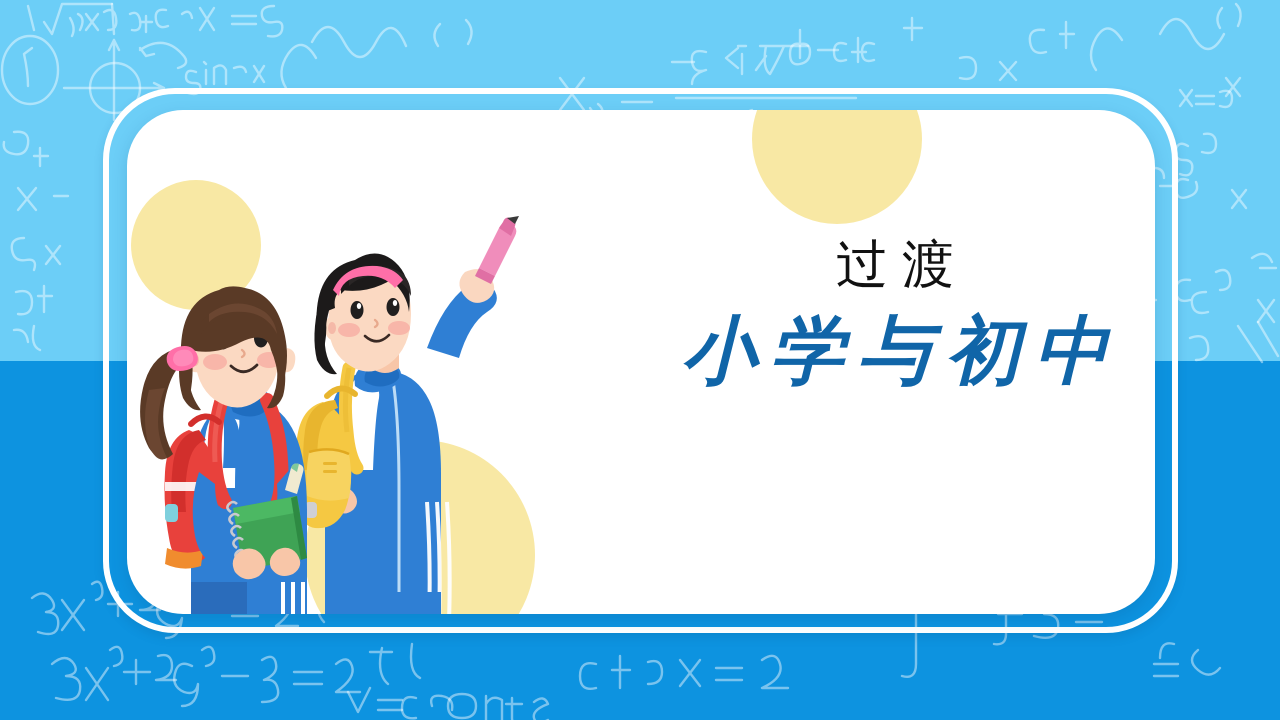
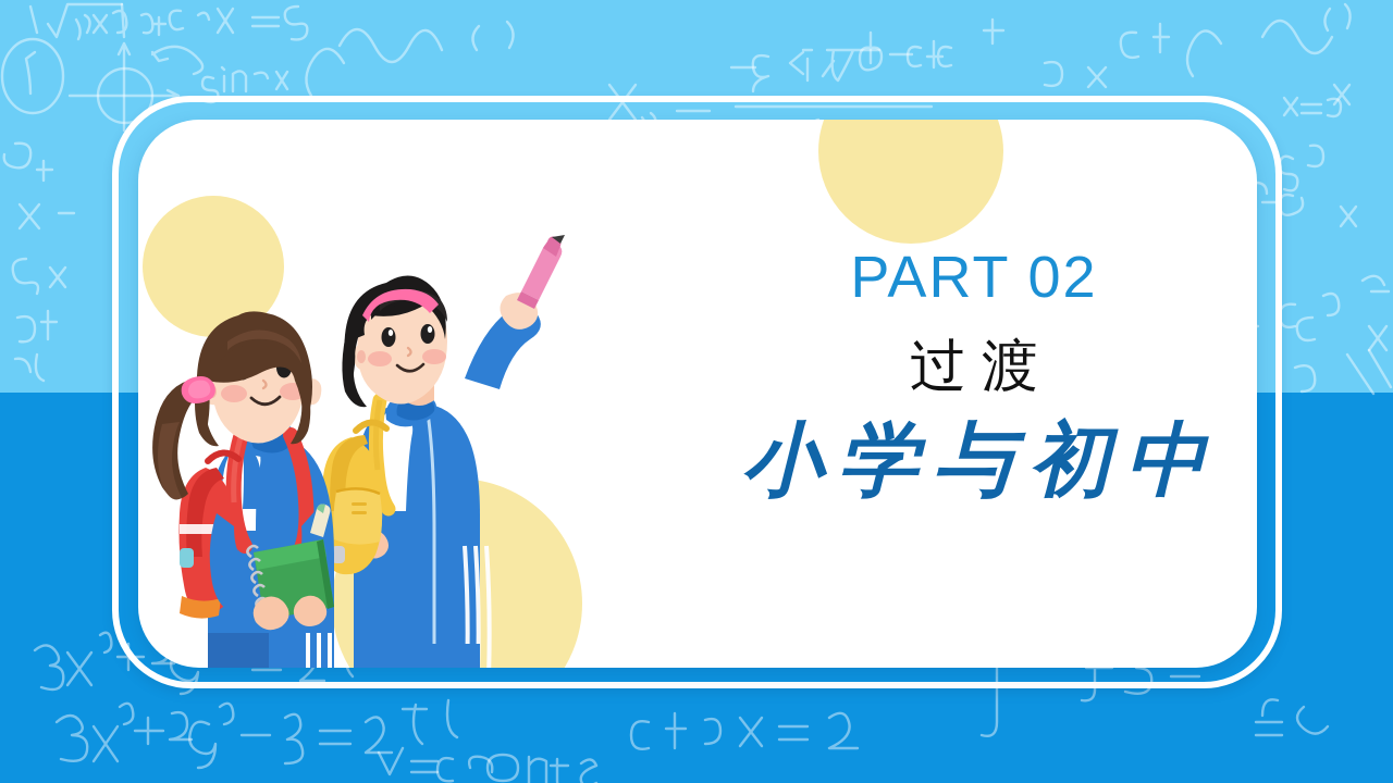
+ PART 02
  过渡
  小学与初中
